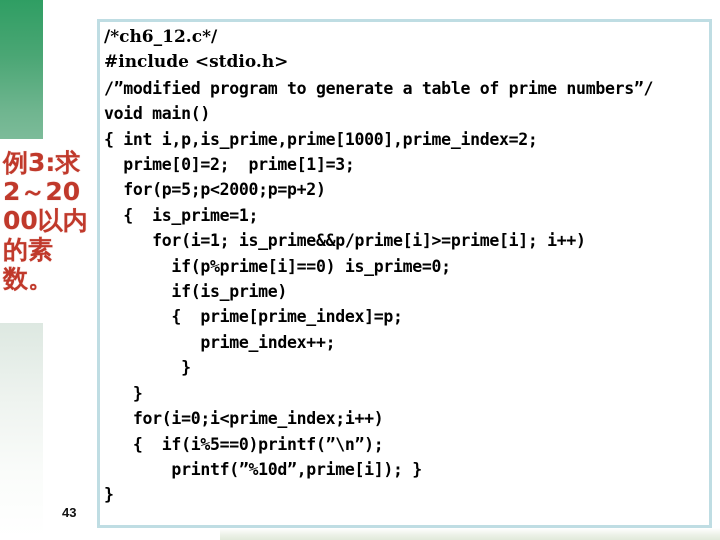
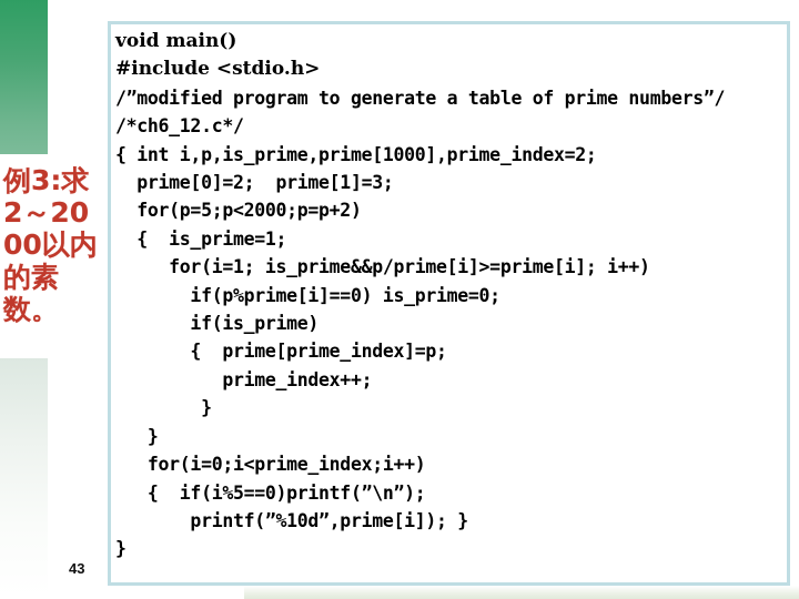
  例3:求2～2000以内的素数。
  43
- /*ch6_12.c*/
+ void main()
  #include <stdio.h>
  /”modified program to generate a table of prime numbers”/
- void main()
+ /*ch6_12.c*/
  { int i,p,is_prime,prime[1000],prime_index=2;
  prime[0]=2; prime[1]=3;
  for(p=5;p<2000;p=p+2)
  { is_prime=1;
  for(i=1; is_prime&&p/prime[i]>=prime[i]; i++)
  if(p%prime[i]==0) is_prime=0;
  if(is_prime)
  { prime[prime_index]=p;
  prime_index++;
  }
  }
  for(i=0;i<prime_index;i++)
  { if(i%5==0)printf(”\n”);
  printf(”%10d”,prime[i]); }
  }
